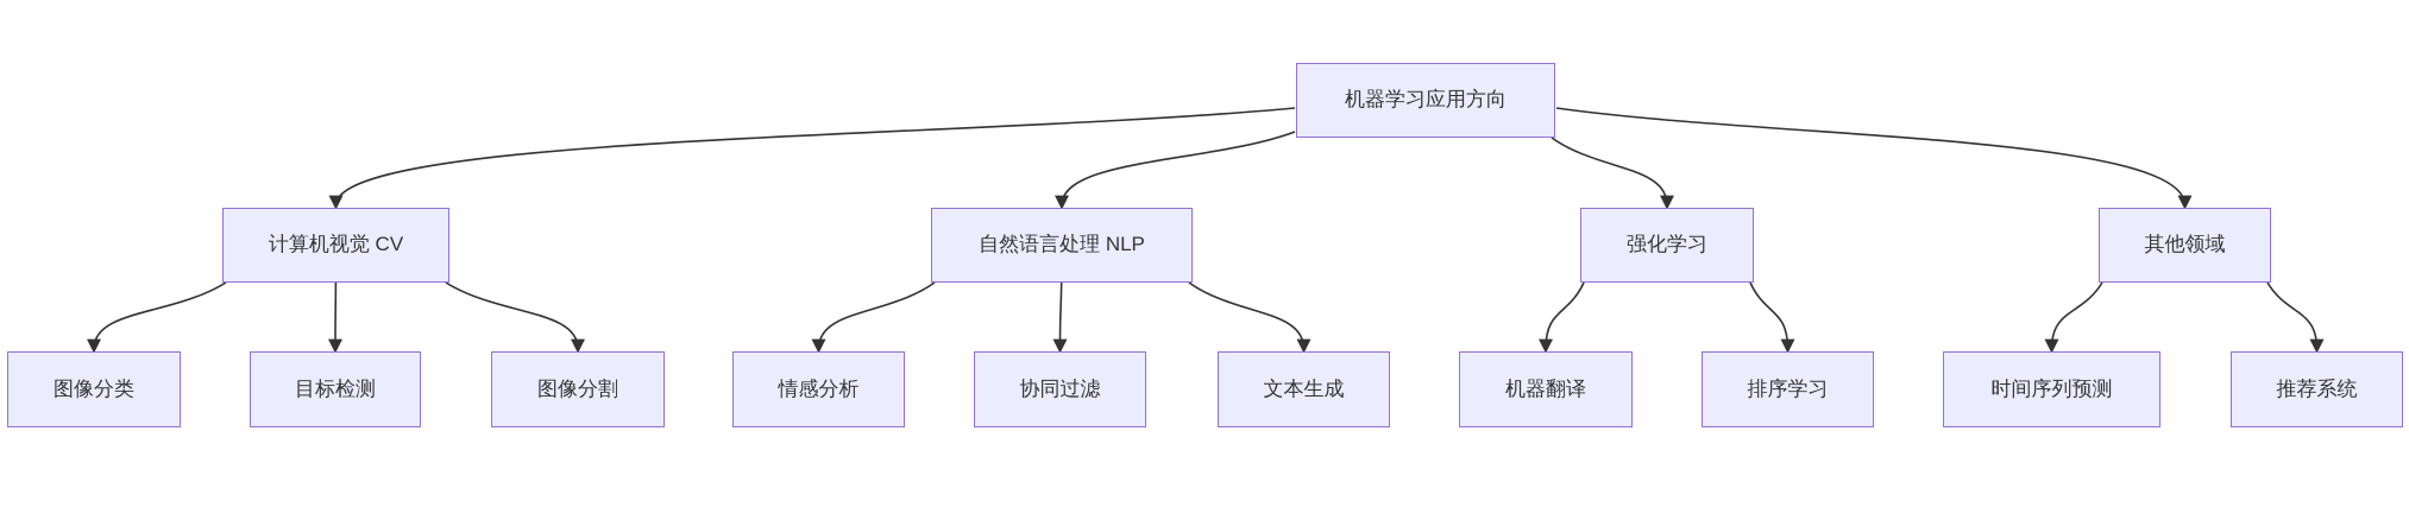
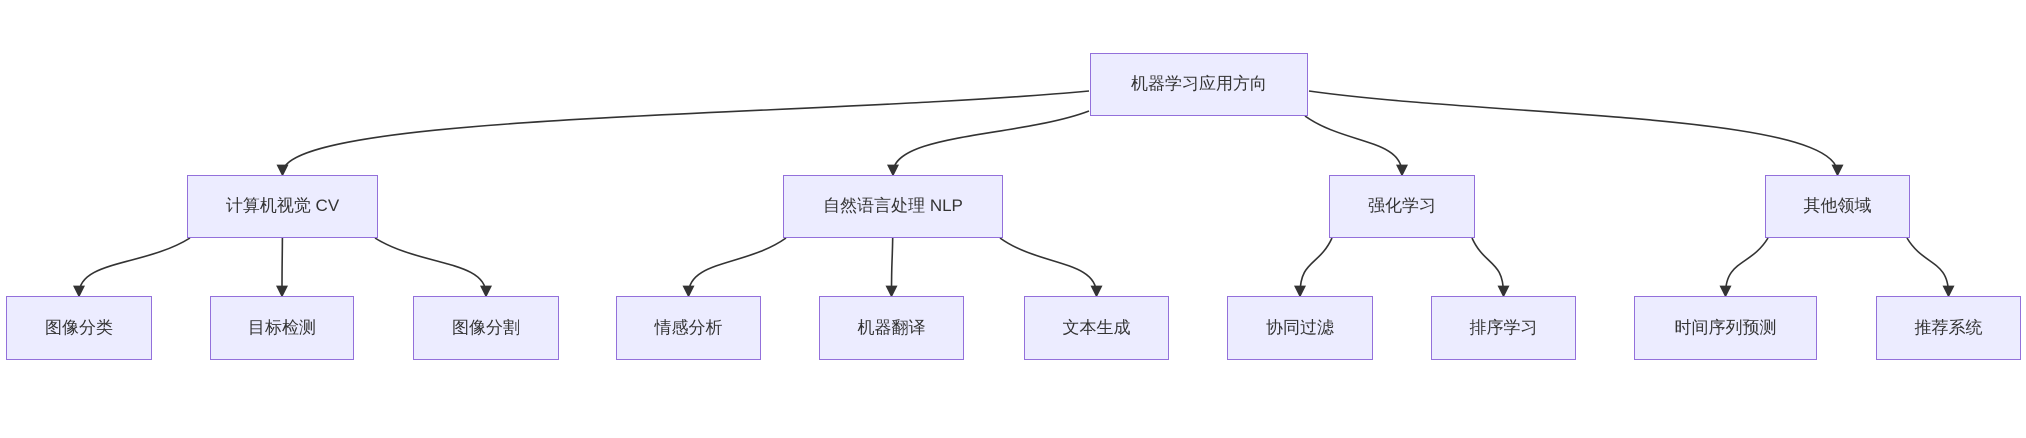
  机器学习应用方向
  计算机视觉 CV
  自然语言处理 NLP
  强化学习
  其他领域
  图像分类
  目标检测
  图像分割
  情感分析
- 协同过滤
+ 机器翻译
  文本生成
- 机器翻译
+ 协同过滤
  排序学习
  时间序列预测
  推荐系统
